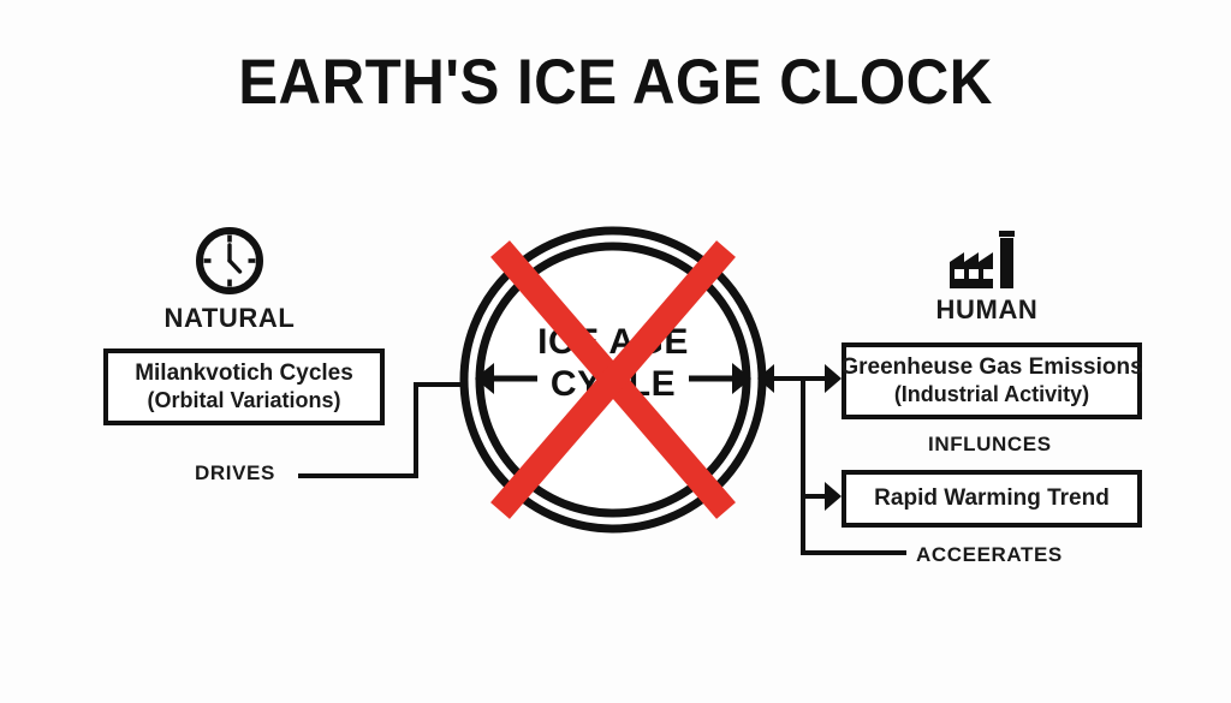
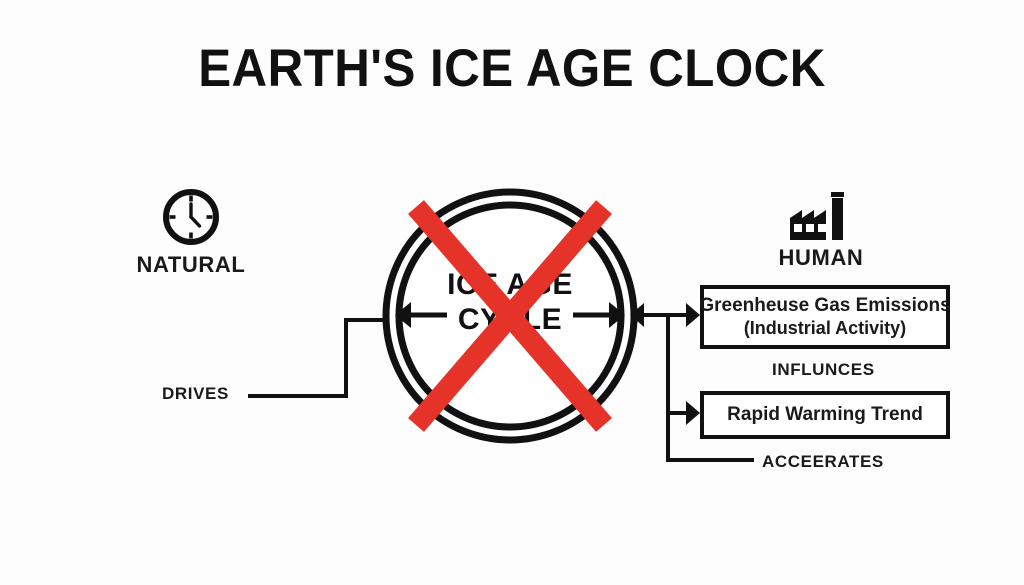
  EARTH'S ICE AGE CLOCK
  NATURAL
- Milankvotich Cycles
- (Orbital Variations)
  DRIVES
  CYLE
  HUMAN
  Greenheuse Gas Emissions
  (Industrial Activity)
  INFLUNCES
  Rapid Warming Trend
  ACCEERATES
